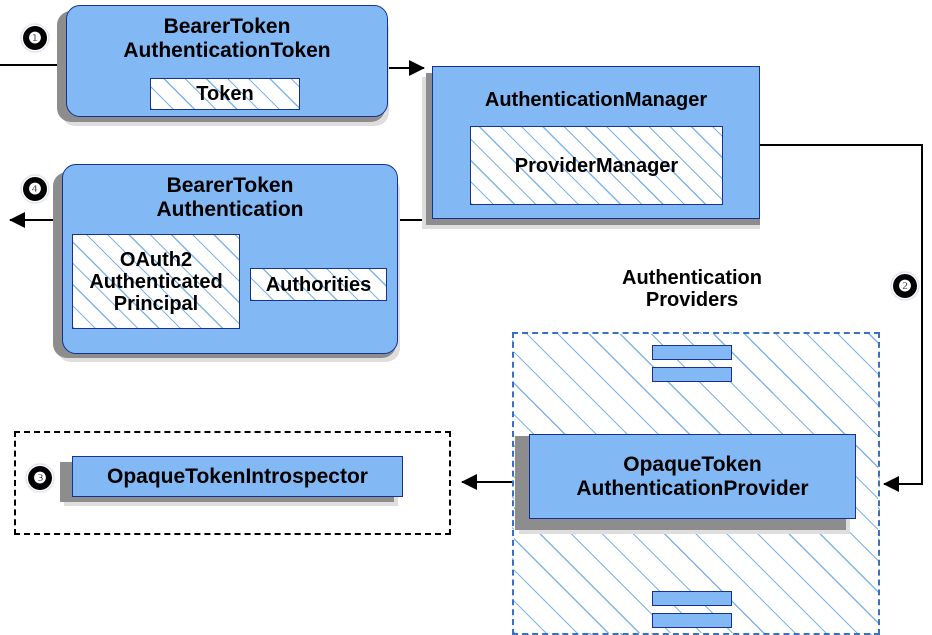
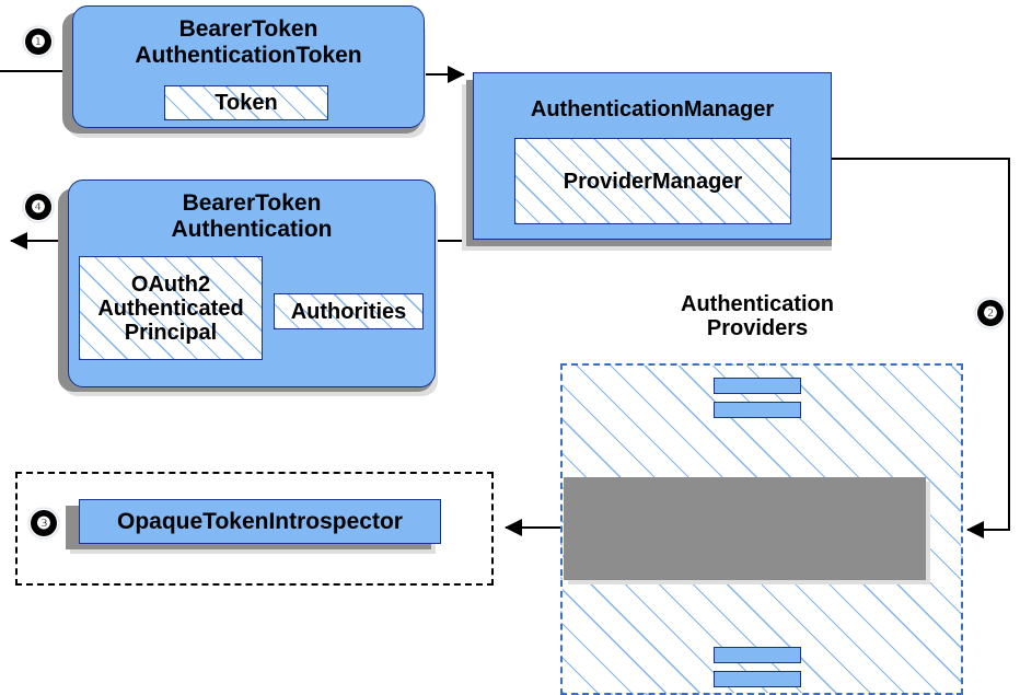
  Authentication
  Providers
  BearerToken
  AuthenticationToken
  Token
  AuthenticationManager
  ProviderManager
  BearerToken
  Authentication
  OAuth2
  Authenticated
  Principal
  Authorities
  OpaqueTokenIntrospector
- OpaqueToken
- AuthenticationProvider
  ❶
  ❷
  ❸
  ❹
